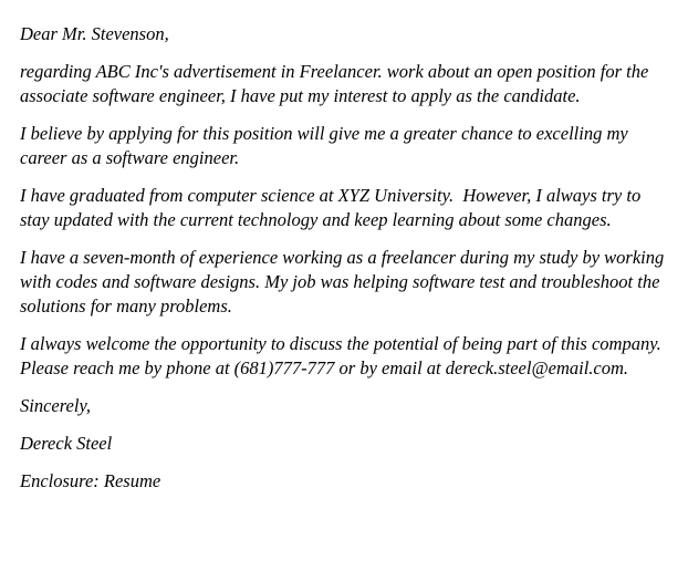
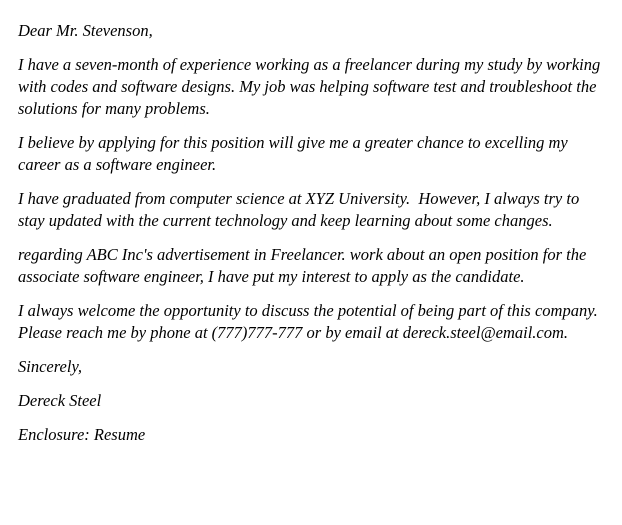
  Dear Mr. Stevenson,
- regarding ABC Inc's advertisement in Freelancer. work about an open position for the associate software engineer, I have put my interest to apply as the candidate.
+ I have a seven-month of experience working as a freelancer during my study by working with codes and software designs. My job was helping software test and troubleshoot the solutions for many problems.
  I believe by applying for this position will give me a greater chance to excelling my career as a software engineer.
  I have graduated from computer science at XYZ University. However, I always try to stay updated with the current technology and keep learning about some changes.
- I have a seven-month of experience working as a freelancer during my study by working with codes and software designs. My job was helping software test and troubleshoot the solutions for many problems.
+ regarding ABC Inc's advertisement in Freelancer. work about an open position for the associate software engineer, I have put my interest to apply as the candidate.
- I always welcome the opportunity to discuss the potential of being part of this company. Please reach me by phone at (681)777-777 or by email at dereck.steel@email.com.
+ I always welcome the opportunity to discuss the potential of being part of this company. Please reach me by phone at (777)777-777 or by email at dereck.steel@email.com.
  Sincerely,
  Dereck Steel
  Enclosure: Resume
